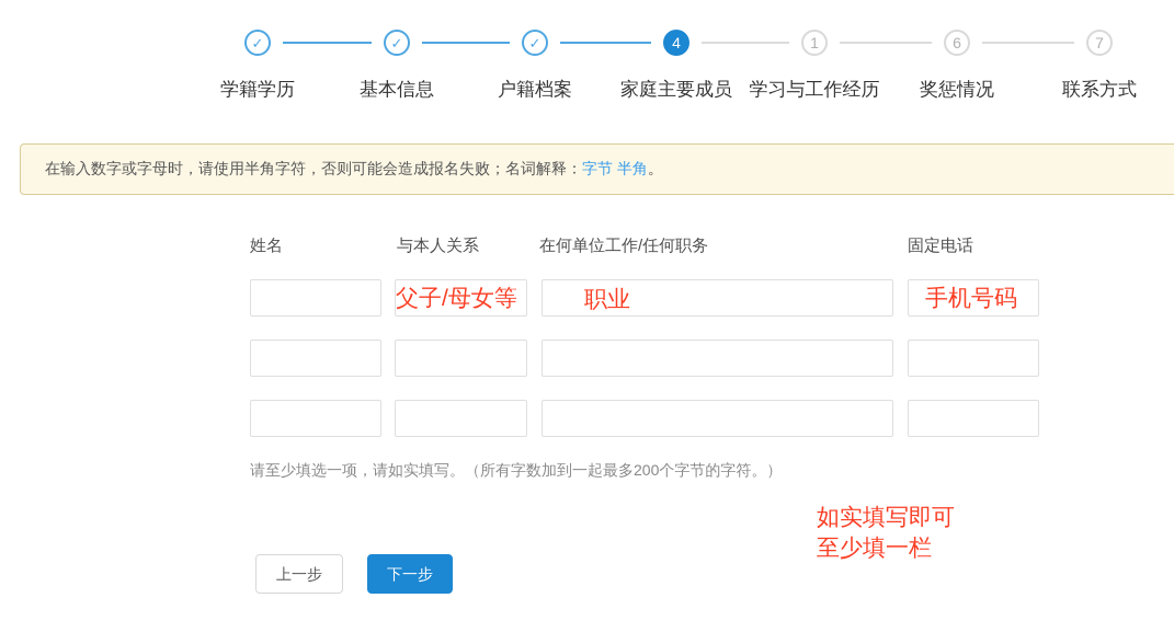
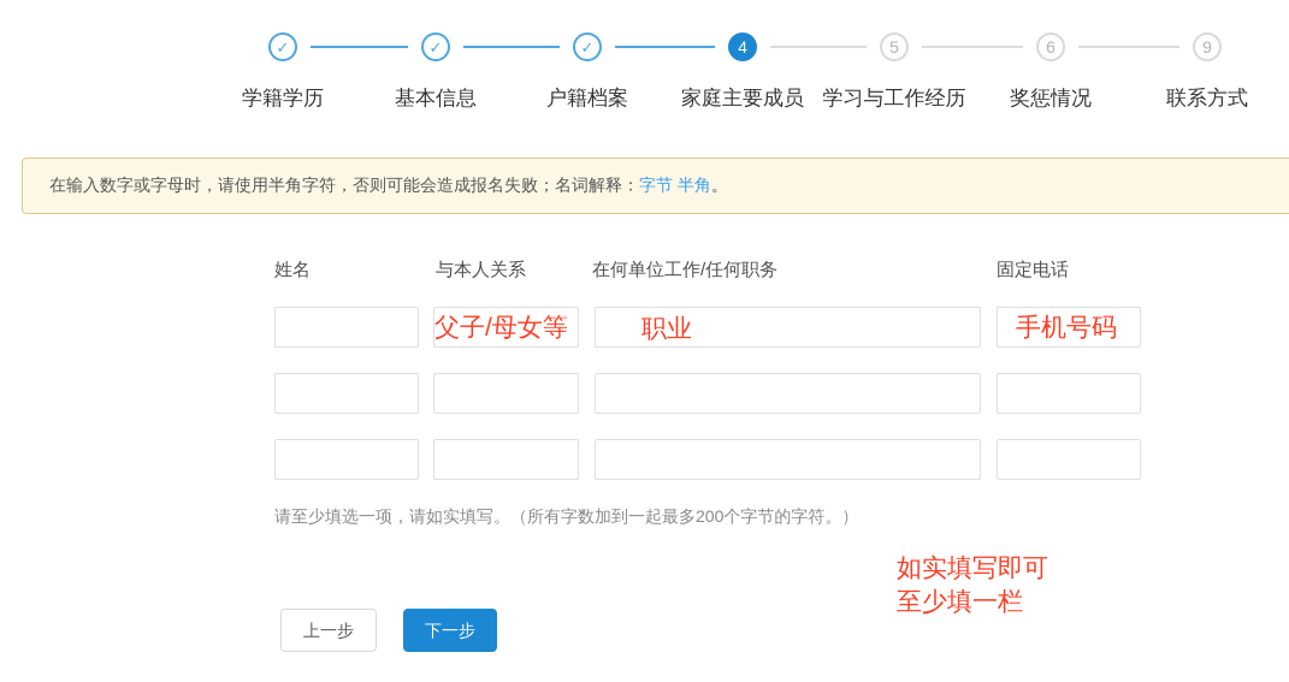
  ✓
  ✓
  ✓
  4
- 1
+ 5
  6
- 7
+ 9
  学籍学历
  基本信息
  户籍档案
  家庭主要成员
  学习与工作经历
  奖惩情况
  联系方式
  在输入数字或字母时，请使用半角字符，否则可能会造成报名失败；名词解释：字节 半角。
  姓名
  与本人关系
  在何单位工作/任何职务
  固定电话
  父子/母女等
  职业
  手机号码
  如实填写即可
  至少填一栏
  请至少填选一项，请如实填写。（所有字数加到一起最多200个字节的字符。）
  上一步
  下一步
